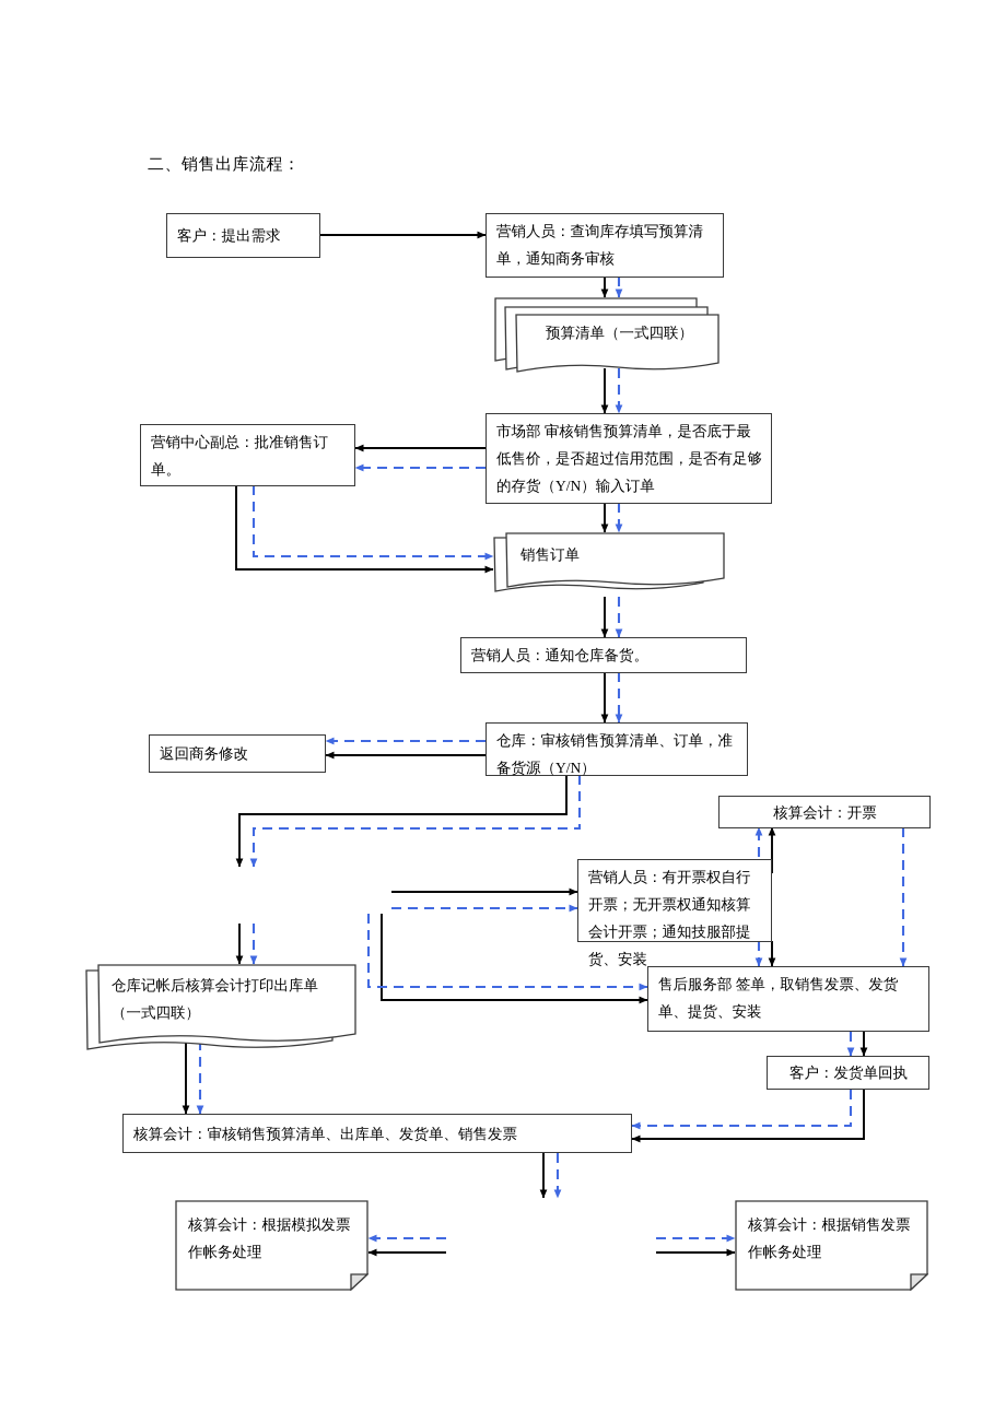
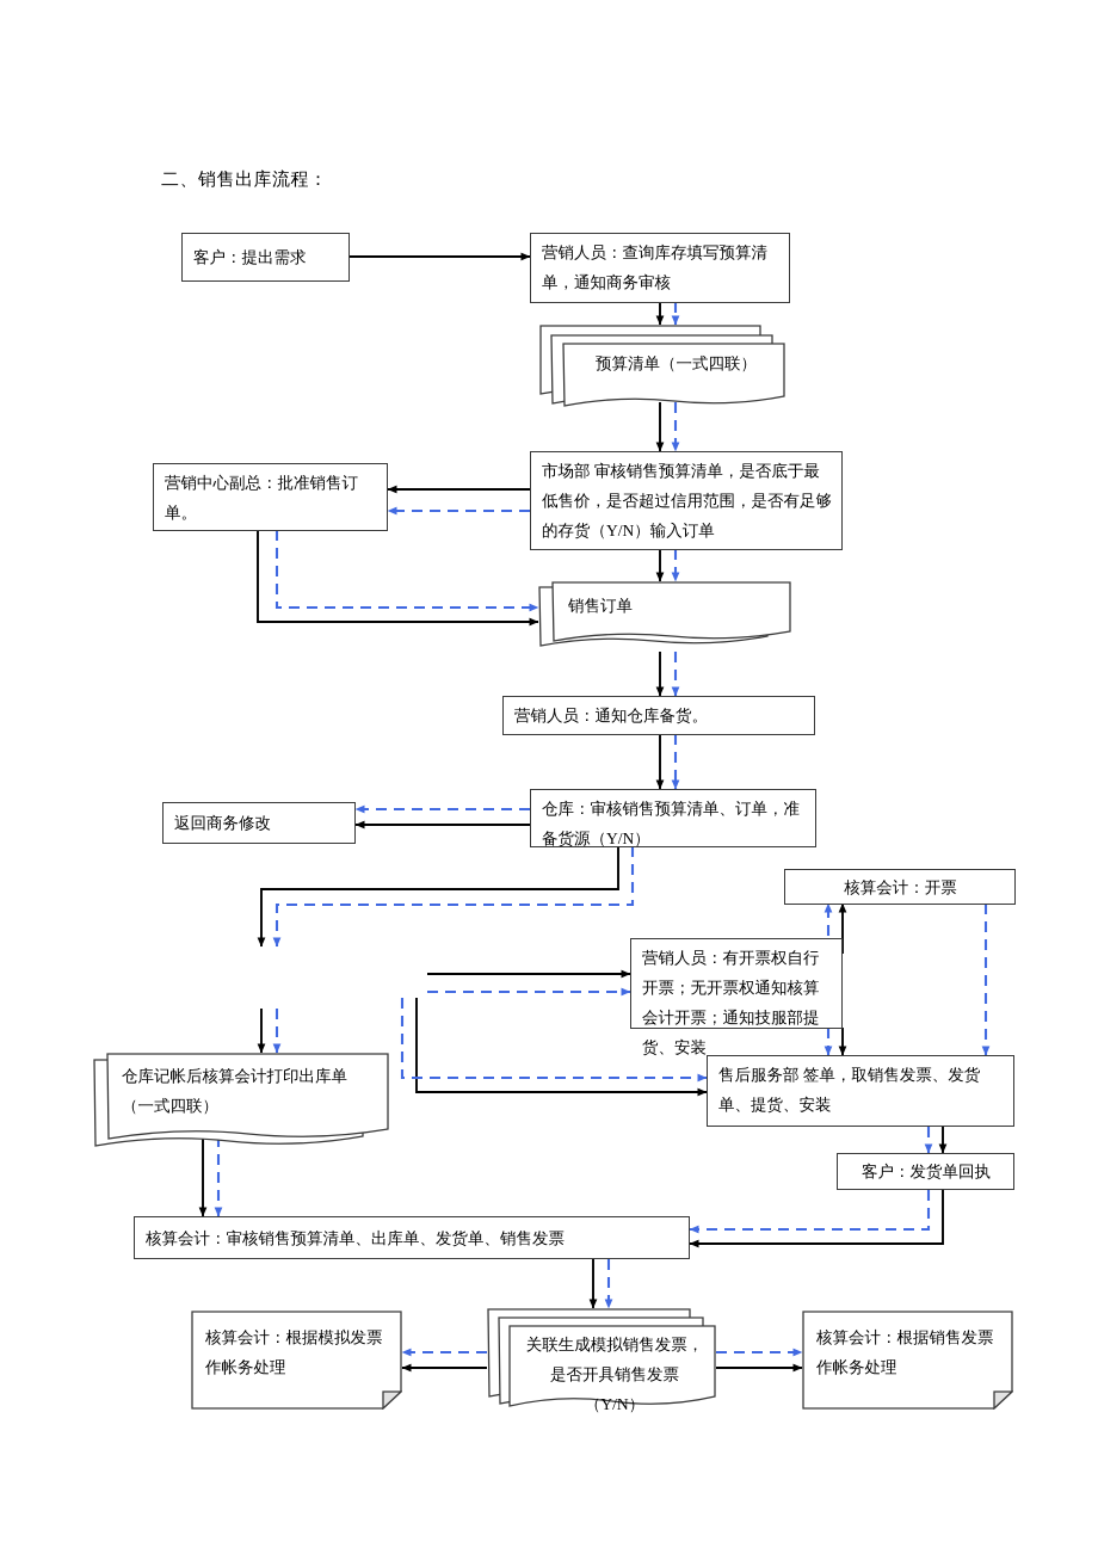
  二、销售出库流程：
  客户：提出需求
  营销人员：查询库存填写预算清单，通知商务审核
  预算清单（一式四联）
  市场部 审核销售预算清单，是否底于最低售价，是否超过信用范围，是否有足够的存货（Y/N）输入订单
  营销中心副总：批准销售订单。
  销售订单
  营销人员：通知仓库备货。
  仓库：审核销售预算清单、订单，准备货源（Y/N）
  返回商务修改
  核算会计：开票
  营销人员：有开票权自行开票；无开票权通知核算会计开票；通知技服部提货、安装
  仓库记帐后核算会计打印出库单（一式四联）
  售后服务部 签单，取销售发票、发货单、提货、安装
  客户：发货单回执
  核算会计：审核销售预算清单、出库单、发货单、销售发票
  核算会计：根据模拟发票作帐务处理
+ 关联生成模拟销售发票，是否开具销售发票（Y/N）
  核算会计：根据销售发票作帐务处理
